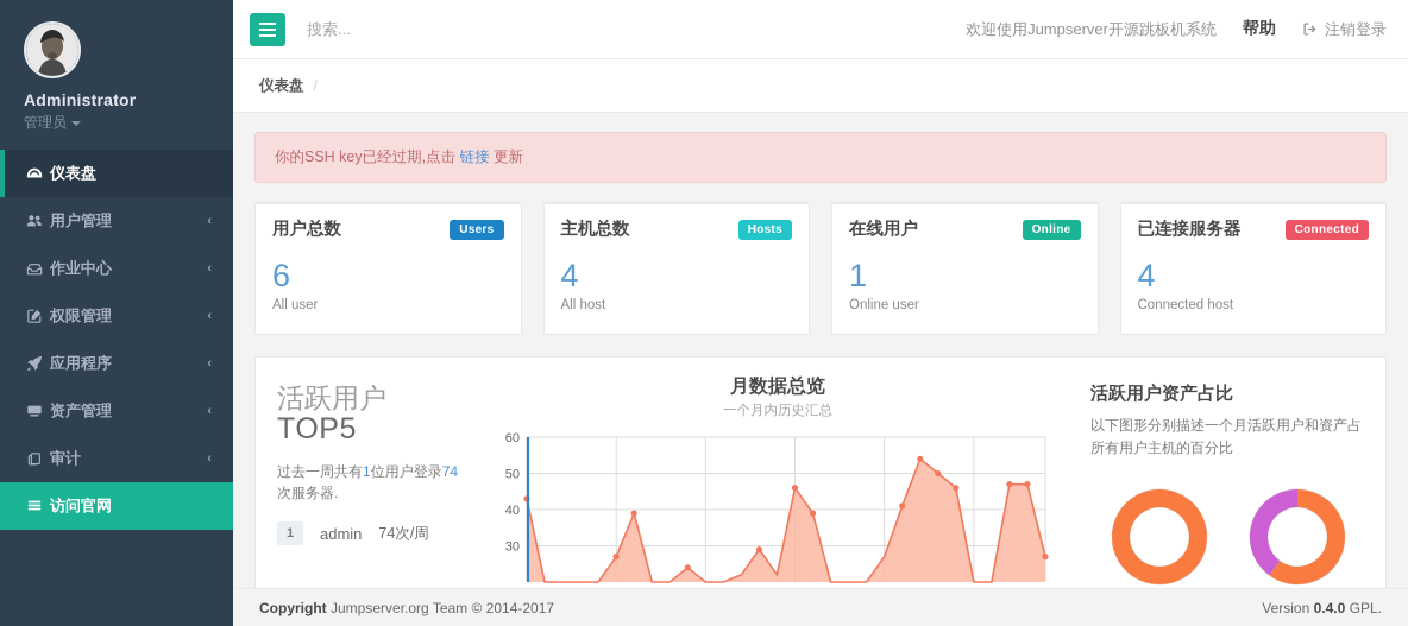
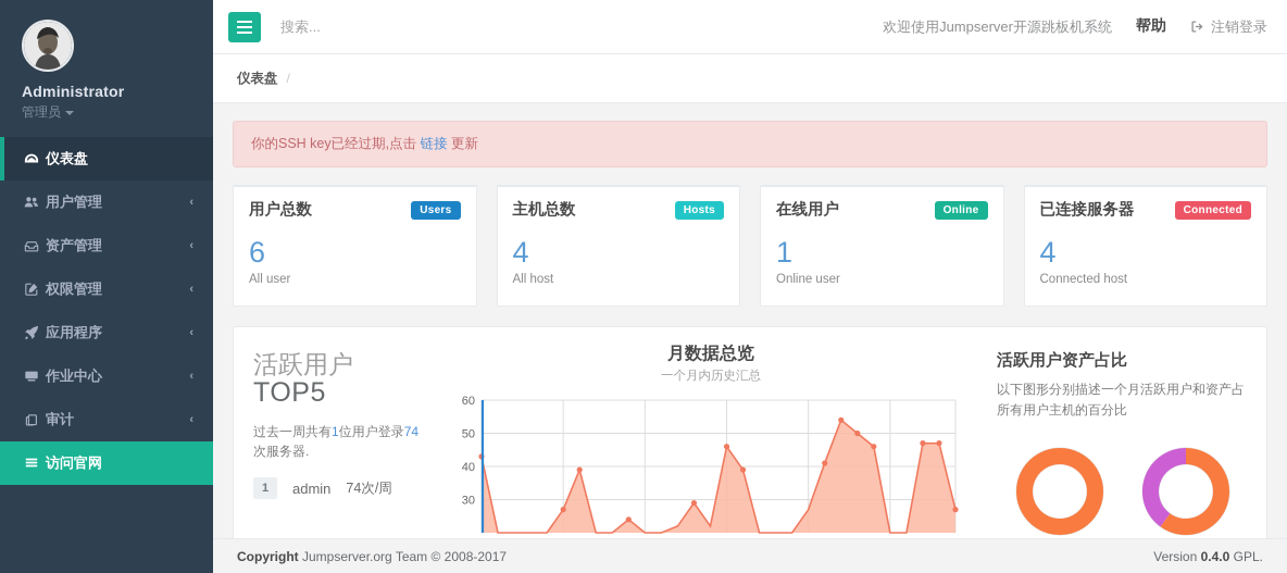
  Administrator
  管理员
  仪表盘
  用户管理
  ‹
- 作业中心
+ 资产管理
  ‹
  权限管理
  ‹
  应用程序
  ‹
- 资产管理
+ 作业中心
  ‹
  审计
  ‹
  访问官网
  搜索...
  欢迎使用Jumpserver开源跳板机系统
  帮助
  注销登录
  仪表盘
  /
  你的SSH key已经过期,点击 链接 更新
  用户总数
  Users
  6
  All user
  主机总数
  Hosts
  4
  All host
  在线用户
  Online
  1
  Online user
  已连接服务器
  Connected
  4
  Connected host
  活跃用户
  TOP5
  过去一周共有1位用户登录74次服务器.
  1
  admin
  74次/周
  月数据总览
  一个月内历史汇总
  30
  40
  50
  60
  活跃用户资产占比
  以下图形分别描述一个月活跃用户和资产占所有用户主机的百分比
- Copyright Jumpserver.org Team © 2014-2017
+ Copyright Jumpserver.org Team © 2008-2017
  Version 0.4.0 GPL.
